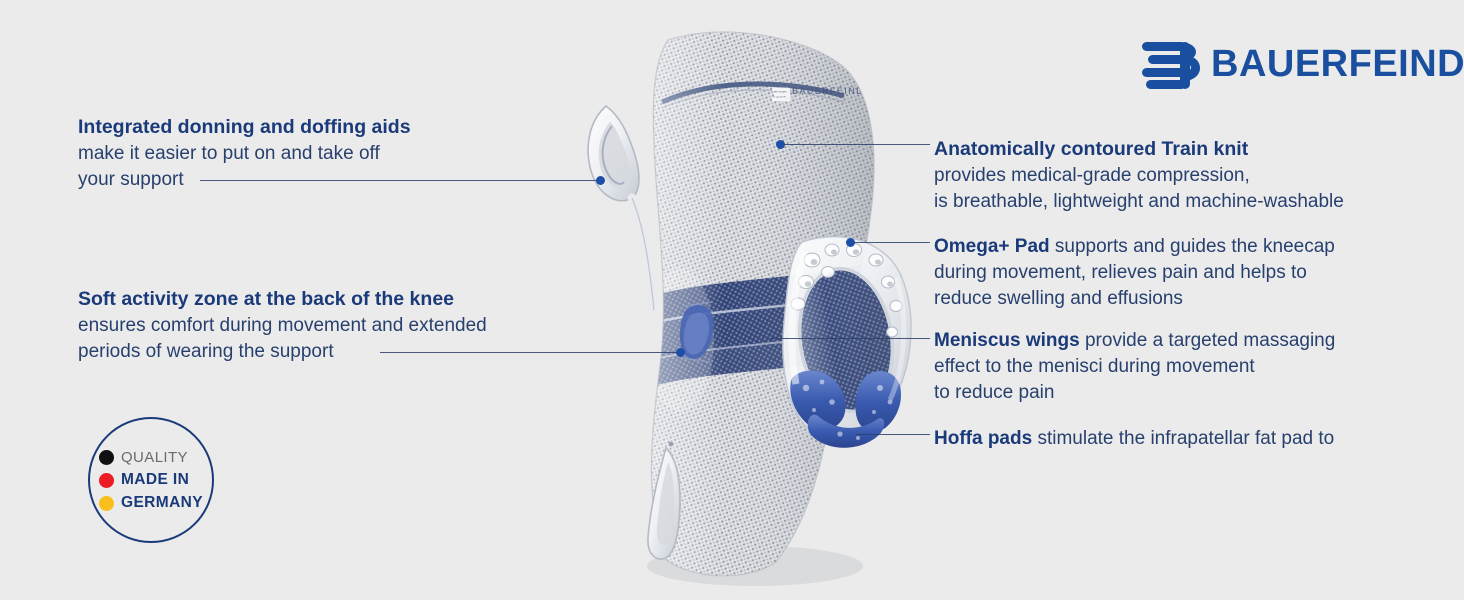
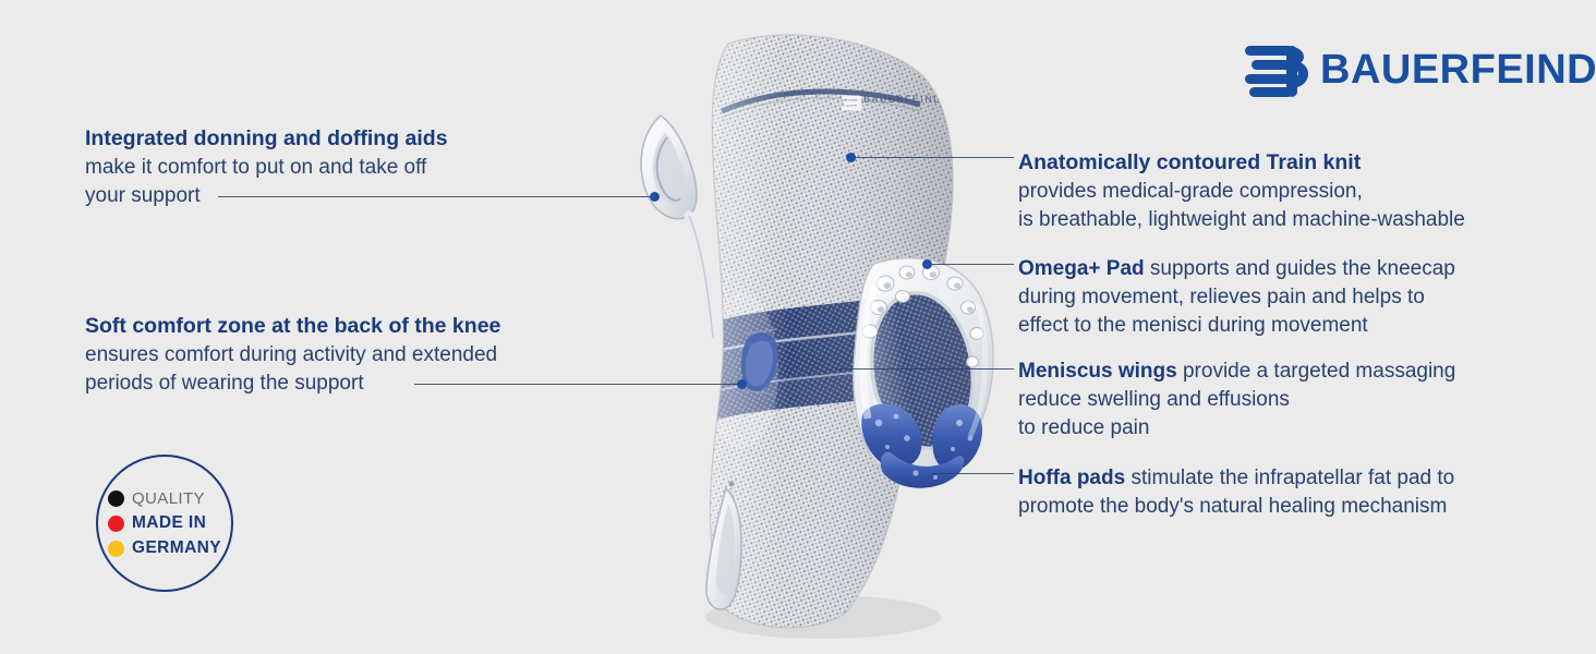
  BAUERFEIND
  Integrated donning and doffing aids
- make it easier to put on and take off
+ make it comfort to put on and take off
  your support
- Soft activity zone at the back of the knee
+ Soft comfort zone at the back of the knee
- ensures comfort during movement and extended
+ ensures comfort during activity and extended
  periods of wearing the support
  Anatomically contoured Train knit
  provides medical-grade compression,
  is breathable, lightweight and machine-washable
  Omega+ Pad supports and guides the kneecap
  during movement, relieves pain and helps to
- reduce swelling and effusions
+ effect to the menisci during movement
  Meniscus wings provide a targeted massaging
- effect to the menisci during movement
+ reduce swelling and effusions
  to reduce pain
  Hoffa pads stimulate the infrapatellar fat pad to
+ promote the body's natural healing mechanism
  QUALITY
  MADE IN
  GERMANY
